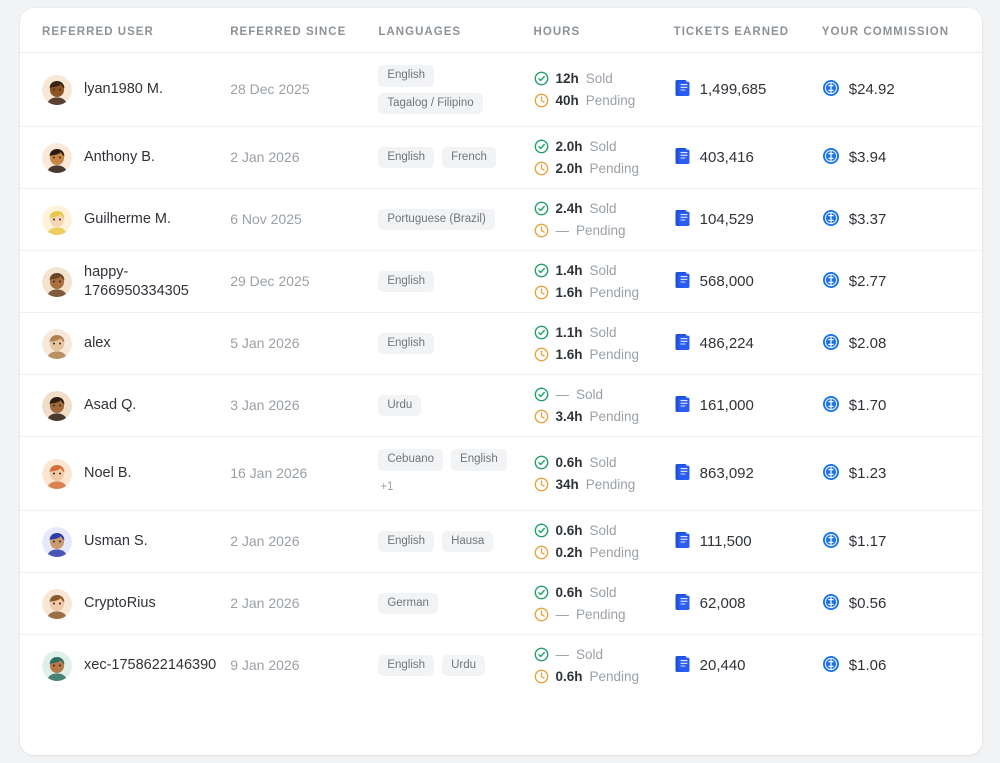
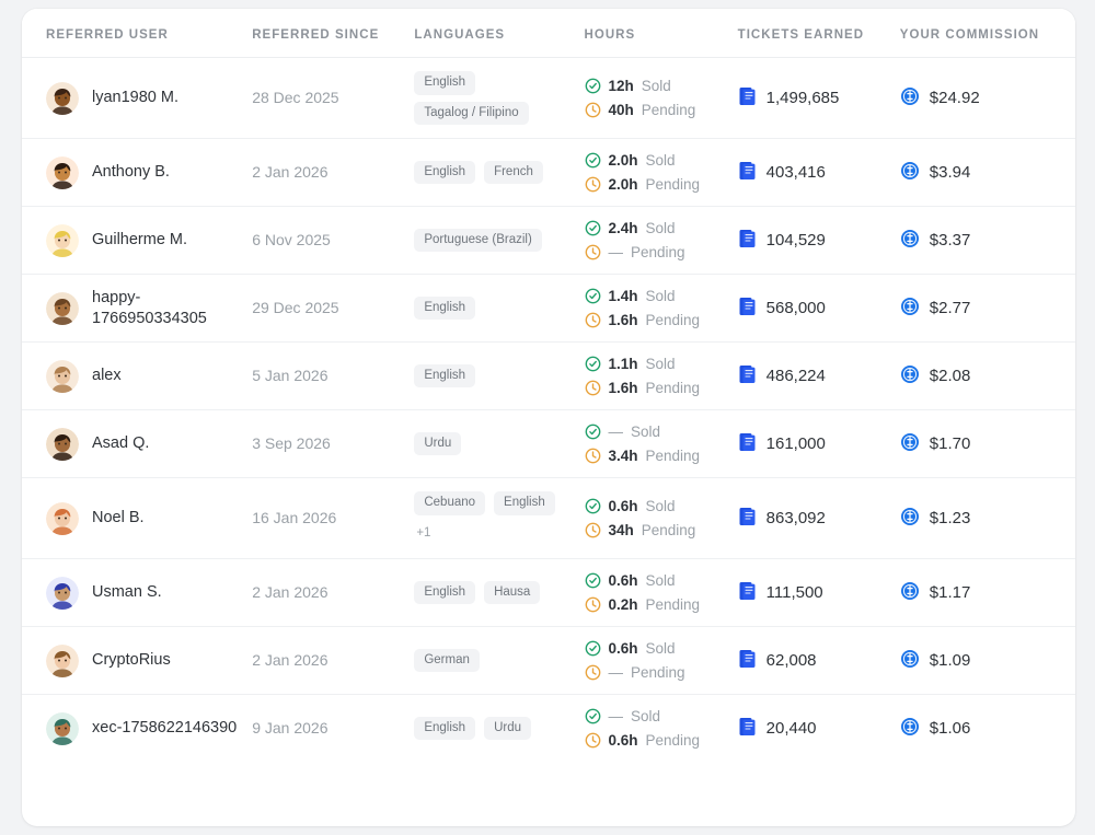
  REFERRED USER	REFERRED SINCE	LANGUAGES	HOURS	TICKETS EARNED	YOUR COMMISSION
  lyan1980 M.	28 Dec 2025	EnglishTagalog / Filipino	12h Sold40h Pending	1,499,685	$24.92
  Anthony B.	2 Jan 2026	English French	2.0h Sold2.0h Pending	403,416	$3.94
  Guilherme M.	6 Nov 2025	Portuguese (Brazil)	2.4h Sold— Pending	104,529	$3.37
  happy-1766950334305	29 Dec 2025	English	1.4h Sold1.6h Pending	568,000	$2.77
  alex	5 Jan 2026	English	1.1h Sold1.6h Pending	486,224	$2.08
- Asad Q.	3 Jan 2026	Urdu	— Sold3.4h Pending	161,000	$1.70
+ Asad Q.	3 Sep 2026	Urdu	— Sold3.4h Pending	161,000	$1.70
  Noel B.	16 Jan 2026	Cebuano English+1	0.6h Sold34h Pending	863,092	$1.23
  Usman S.	2 Jan 2026	English Hausa	0.6h Sold0.2h Pending	111,500	$1.17
- CryptoRius	2 Jan 2026	German	0.6h Sold— Pending	62,008	$0.56
+ CryptoRius	2 Jan 2026	German	0.6h Sold— Pending	62,008	$1.09
  xec-1758622146390	9 Jan 2026	English Urdu	— Sold0.6h Pending	20,440	$1.06
